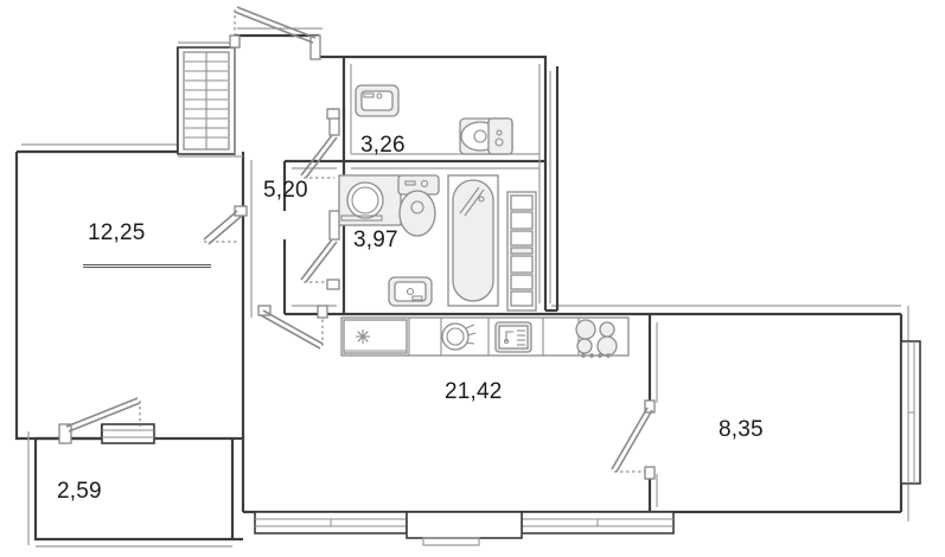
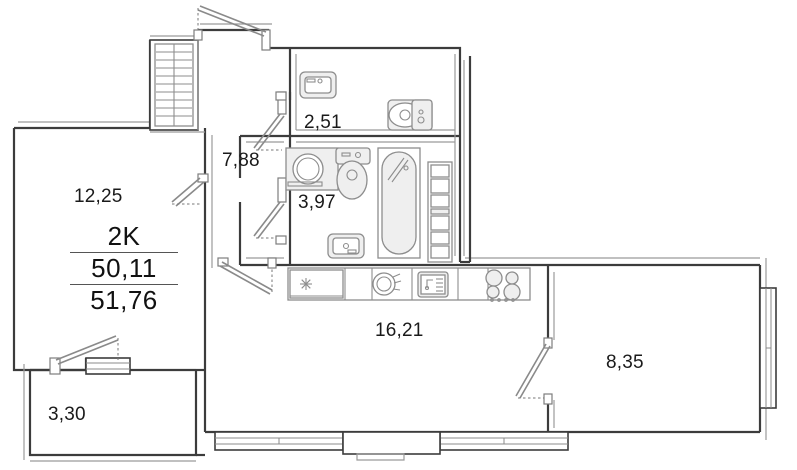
  12,25
- 3,26
+ 2,51
- 5,20
+ 7,88
  3,97
- 21,42
+ 16,21
  8,35
- 2,59
+ 3,30
+ 2K
+ 50,11
+ 51,76
